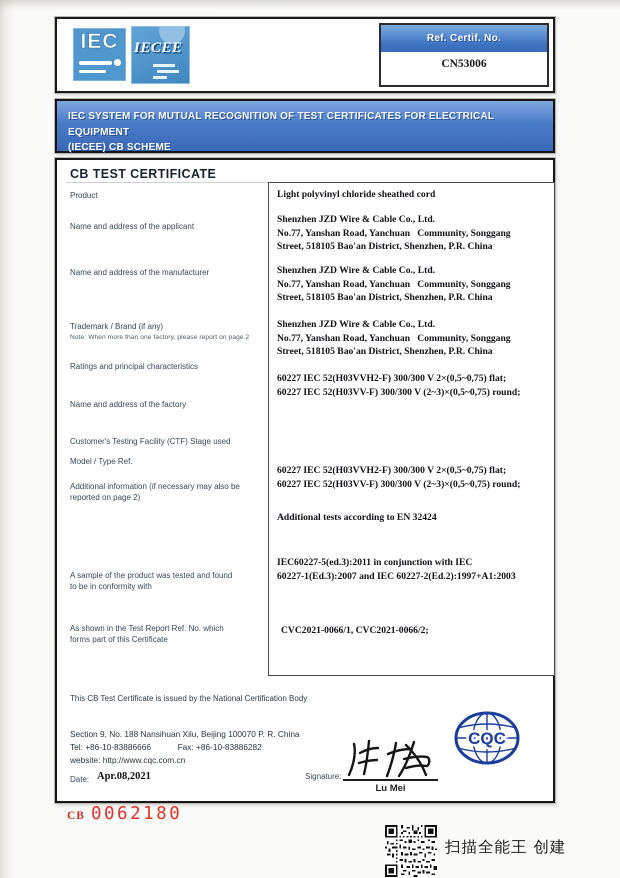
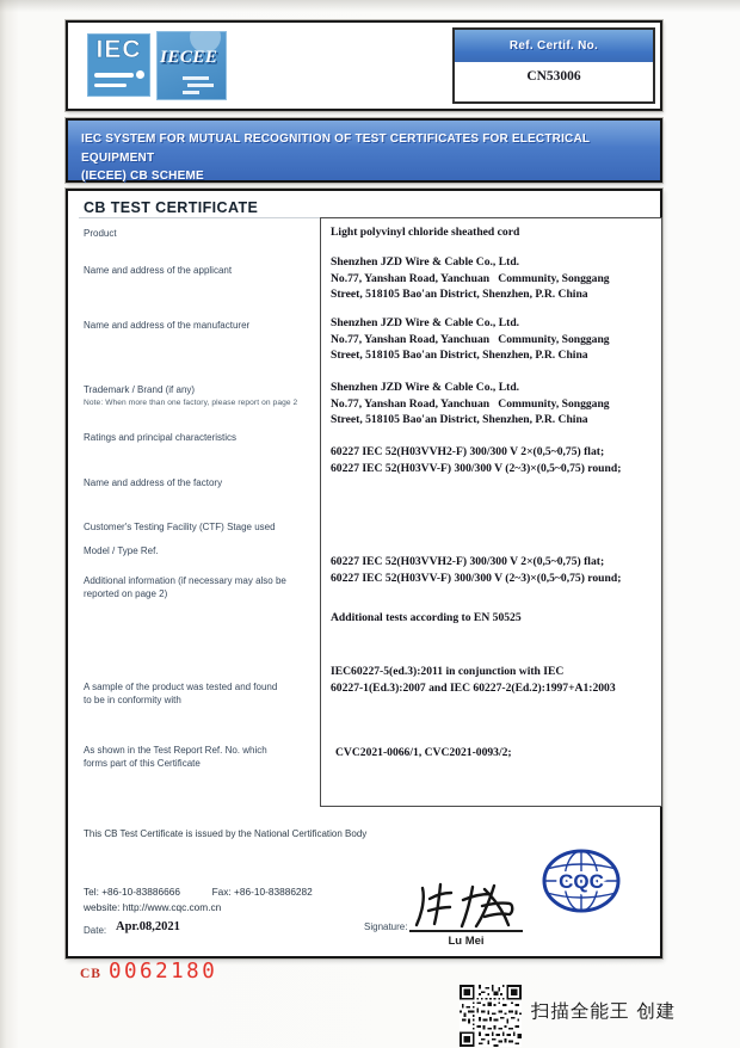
  IEC
  IECEE
  Ref. Certif. No.
  CN53006
  IEC SYSTEM FOR MUTUAL RECOGNITION OF TEST CERTIFICATES FOR ELECTRICAL EQUIPMENT
  (IECEE) CB SCHEME
  CB TEST CERTIFICATE
  Product
  Name and address of the applicant
  Name and address of the manufacturer
  Trademark / Brand (if any)
  Ratings and principal characteristics
  Name and address of the factory
  Customer's Testing Facility (CTF) Stage used
  Model / Type Ref.
  Additional information (if necessary may also be
  reported on page 2)
  A sample of the product was tested and found
  to be in conformity with
  As shown in the Test Report Ref. No. which
  forms part of this Certificate
  Light polyvinyl chloride sheathed cord
  Shenzhen JZD Wire & Cable Co., Ltd.
  No.77, Yanshan Road, Yanchuan Community, Songgang
  Street, 518105 Bao'an District, Shenzhen, P.R. China
  Shenzhen JZD Wire & Cable Co., Ltd.
  No.77, Yanshan Road, Yanchuan Community, Songgang
  Street, 518105 Bao'an District, Shenzhen, P.R. China
  Shenzhen JZD Wire & Cable Co., Ltd.
  No.77, Yanshan Road, Yanchuan Community, Songgang
  Street, 518105 Bao'an District, Shenzhen, P.R. China
  60227 IEC 52(H03VVH2-F) 300/300 V 2×(0,5~0,75) flat;
  60227 IEC 52(H03VV-F) 300/300 V (2~3)×(0,5~0,75) round;
  60227 IEC 52(H03VVH2-F) 300/300 V 2×(0,5~0,75) flat;
  60227 IEC 52(H03VV-F) 300/300 V (2~3)×(0,5~0,75) round;
- Additional tests according to EN 32424
+ Additional tests according to EN 50525
  IEC60227-5(ed.3):2011 in conjunction with IEC
  60227-1(Ed.3):2007 and IEC 60227-2(Ed.2):1997+A1:2003
- CVC2021-0066/1, CVC2021-0066/2;
+ CVC2021-0066/1, CVC2021-0093/2;
  This CB Test Certificate is issued by the National Certification Body
- Section 9, No. 188 Nansihuan Xilu, Beijing 100070 P. R. China
  Tel: +86-10-83886666 Fax: +86-10-83886282
  website: http://www.cqc.com.cn
  CQC
  Date:
  Apr.08,2021
  Signature:
  Lu Mei
  CB 0062180
  扫描全能王 创建
